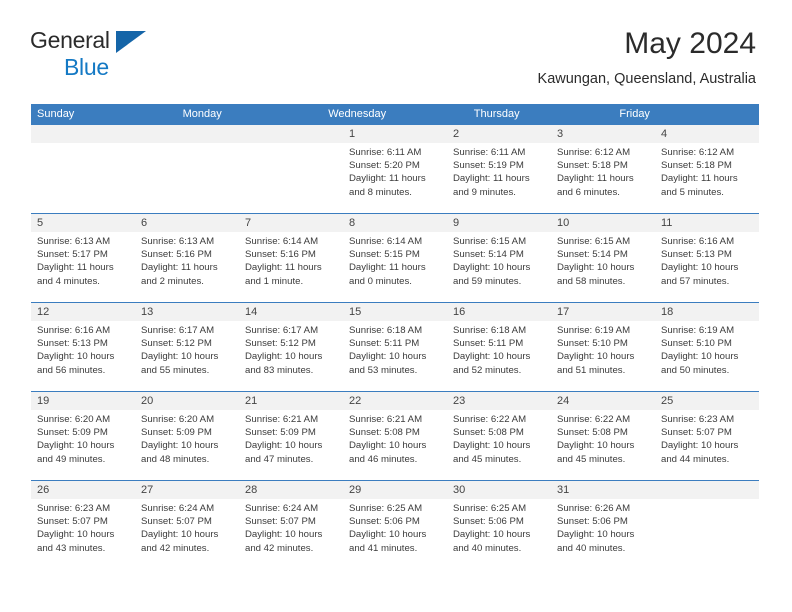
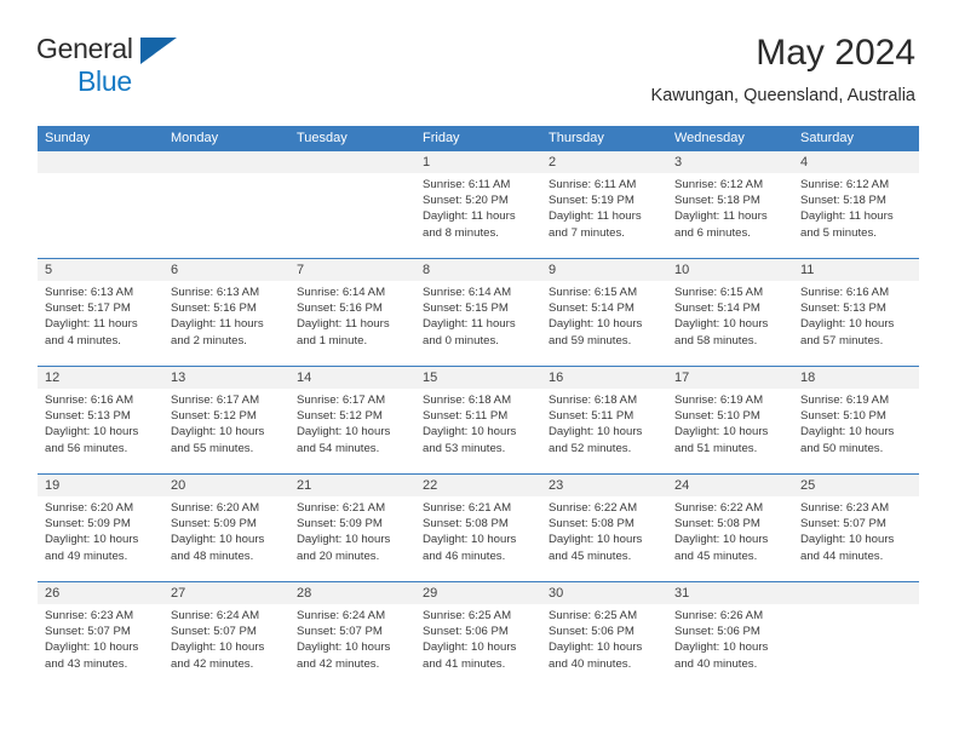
  General
  Blue
  May 2024
  Kawungan, Queensland, Australia
  Sunday
  Monday
+ Tuesday
- Wednesday
+ Friday
  Thursday
- Friday
+ Wednesday
+ Saturday
  1
  2
  3
  4
  Sunrise: 6:11 AM
  Sunset: 5:20 PM
  Daylight: 11 hours
  and 8 minutes.
  Sunrise: 6:11 AM
  Sunset: 5:19 PM
  Daylight: 11 hours
- and 9 minutes.
+ and 7 minutes.
  Sunrise: 6:12 AM
  Sunset: 5:18 PM
  Daylight: 11 hours
  and 6 minutes.
  Sunrise: 6:12 AM
  Sunset: 5:18 PM
  Daylight: 11 hours
  and 5 minutes.
  5
  6
  7
  8
  9
  10
  11
  Sunrise: 6:13 AM
  Sunset: 5:17 PM
  Daylight: 11 hours
  and 4 minutes.
  Sunrise: 6:13 AM
  Sunset: 5:16 PM
  Daylight: 11 hours
  and 2 minutes.
  Sunrise: 6:14 AM
  Sunset: 5:16 PM
  Daylight: 11 hours
  and 1 minute.
  Sunrise: 6:14 AM
  Sunset: 5:15 PM
  Daylight: 11 hours
  and 0 minutes.
  Sunrise: 6:15 AM
  Sunset: 5:14 PM
  Daylight: 10 hours
  and 59 minutes.
  Sunrise: 6:15 AM
  Sunset: 5:14 PM
  Daylight: 10 hours
  and 58 minutes.
  Sunrise: 6:16 AM
  Sunset: 5:13 PM
  Daylight: 10 hours
  and 57 minutes.
  12
  13
  14
  15
  16
  17
  18
  Sunrise: 6:16 AM
  Sunset: 5:13 PM
  Daylight: 10 hours
  and 56 minutes.
  Sunrise: 6:17 AM
  Sunset: 5:12 PM
  Daylight: 10 hours
  and 55 minutes.
  Sunrise: 6:17 AM
  Sunset: 5:12 PM
  Daylight: 10 hours
- and 83 minutes.
+ and 54 minutes.
  Sunrise: 6:18 AM
  Sunset: 5:11 PM
  Daylight: 10 hours
  and 53 minutes.
  Sunrise: 6:18 AM
  Sunset: 5:11 PM
  Daylight: 10 hours
  and 52 minutes.
  Sunrise: 6:19 AM
  Sunset: 5:10 PM
  Daylight: 10 hours
  and 51 minutes.
  Sunrise: 6:19 AM
  Sunset: 5:10 PM
  Daylight: 10 hours
  and 50 minutes.
  19
  20
  21
  22
  23
  24
  25
  Sunrise: 6:20 AM
  Sunset: 5:09 PM
  Daylight: 10 hours
  and 49 minutes.
  Sunrise: 6:20 AM
  Sunset: 5:09 PM
  Daylight: 10 hours
  and 48 minutes.
  Sunrise: 6:21 AM
  Sunset: 5:09 PM
  Daylight: 10 hours
- and 47 minutes.
+ and 20 minutes.
  Sunrise: 6:21 AM
  Sunset: 5:08 PM
  Daylight: 10 hours
  and 46 minutes.
  Sunrise: 6:22 AM
  Sunset: 5:08 PM
  Daylight: 10 hours
  and 45 minutes.
  Sunrise: 6:22 AM
  Sunset: 5:08 PM
  Daylight: 10 hours
  and 45 minutes.
  Sunrise: 6:23 AM
  Sunset: 5:07 PM
  Daylight: 10 hours
  and 44 minutes.
  26
  27
  28
  29
  30
  31
  Sunrise: 6:23 AM
  Sunset: 5:07 PM
  Daylight: 10 hours
  and 43 minutes.
  Sunrise: 6:24 AM
  Sunset: 5:07 PM
  Daylight: 10 hours
  and 42 minutes.
  Sunrise: 6:24 AM
  Sunset: 5:07 PM
  Daylight: 10 hours
  and 42 minutes.
  Sunrise: 6:25 AM
  Sunset: 5:06 PM
  Daylight: 10 hours
  and 41 minutes.
  Sunrise: 6:25 AM
  Sunset: 5:06 PM
  Daylight: 10 hours
  and 40 minutes.
  Sunrise: 6:26 AM
  Sunset: 5:06 PM
  Daylight: 10 hours
  and 40 minutes.
